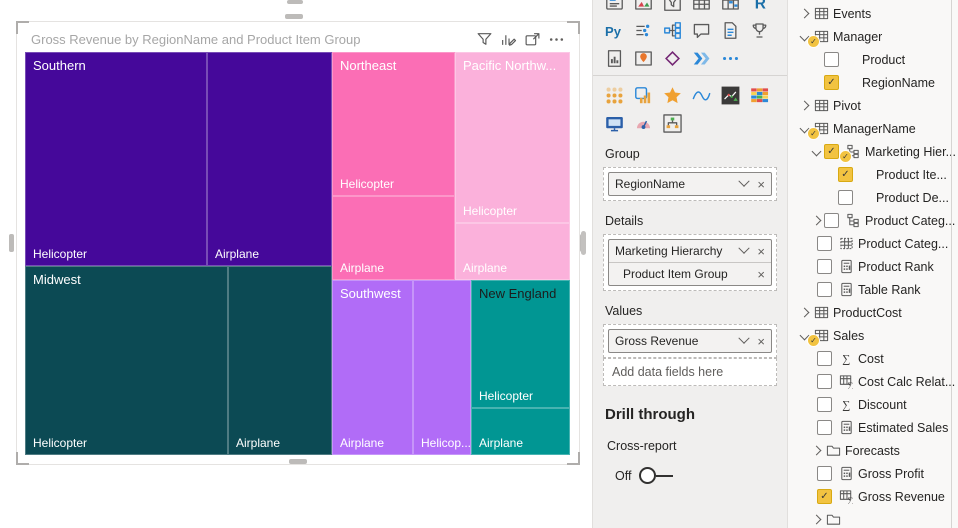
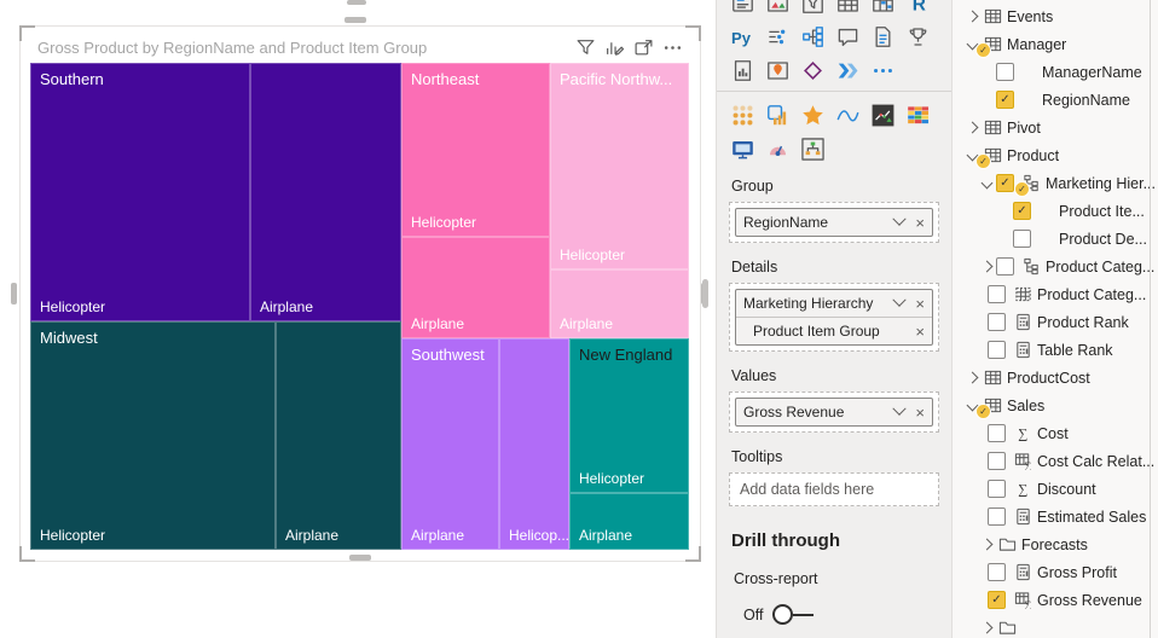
- Gross Revenue by RegionName and Product Item Group
+ Gross Product by RegionName and Product Item Group
  Southern
  Helicopter
  Airplane
  Northeast
  Helicopter
  Airplane
  Pacific Northw...
  Helicopter
  Airplane
  Midwest
  Helicopter
  Airplane
  Southwest
  Airplane
  Helicop...
  New England
  Helicopter
  Airplane
  R
  Py
  Group
  RegionName
  ×
  Details
  Marketing Hierarchy
  ×
  Product Item Group
  ×
  Values
  Gross Revenue
  ×
+ Tooltips
  Add data fields here
  Drill through
  Cross-report
  Off
  Events
  ✓
  Manager
- Product
+ ManagerName
  ✓
  RegionName
  Pivot
  ✓
- ManagerName
+ Product
  ✓
  ✓
  Marketing Hier..
  ✓
  Product Ite...
  Product De...
  Product Categ..
  Product Categ...
  Product Rank
  Table Rank
  ProductCost
  ✓
  Sales
  ∑
  Cost
  ∑
  Cost Calc Relat..
  ∑
  Discount
  Estimated Sales
  Forecasts
  Gross Profit
  ✓
  ∑
  Gross Revenue
